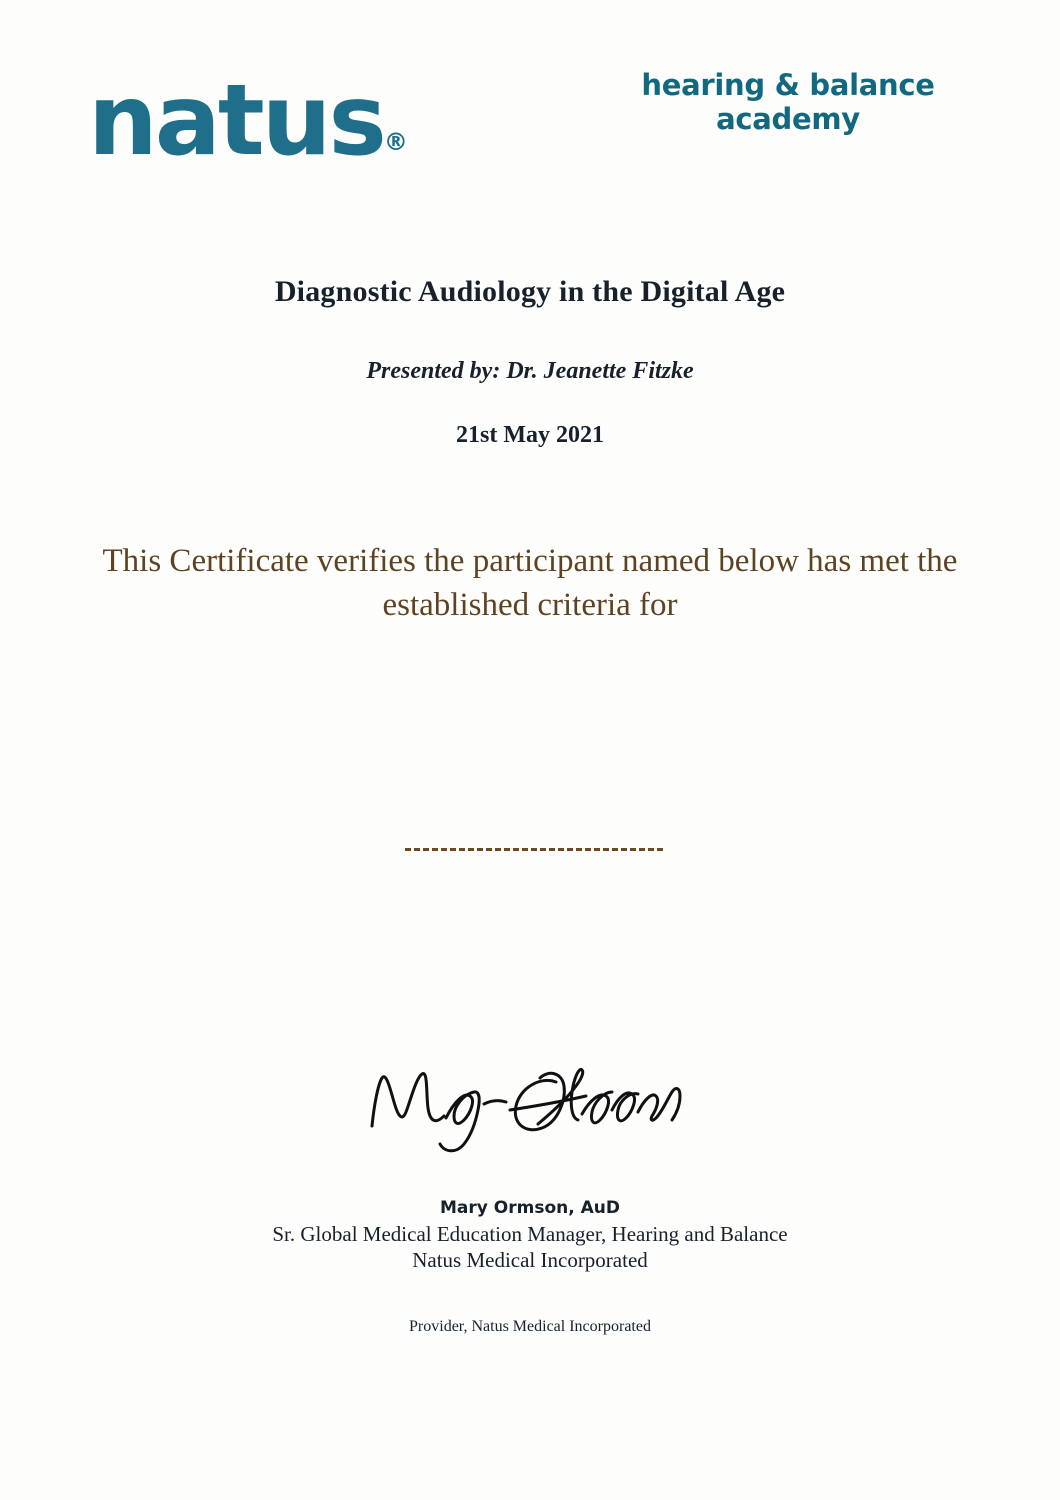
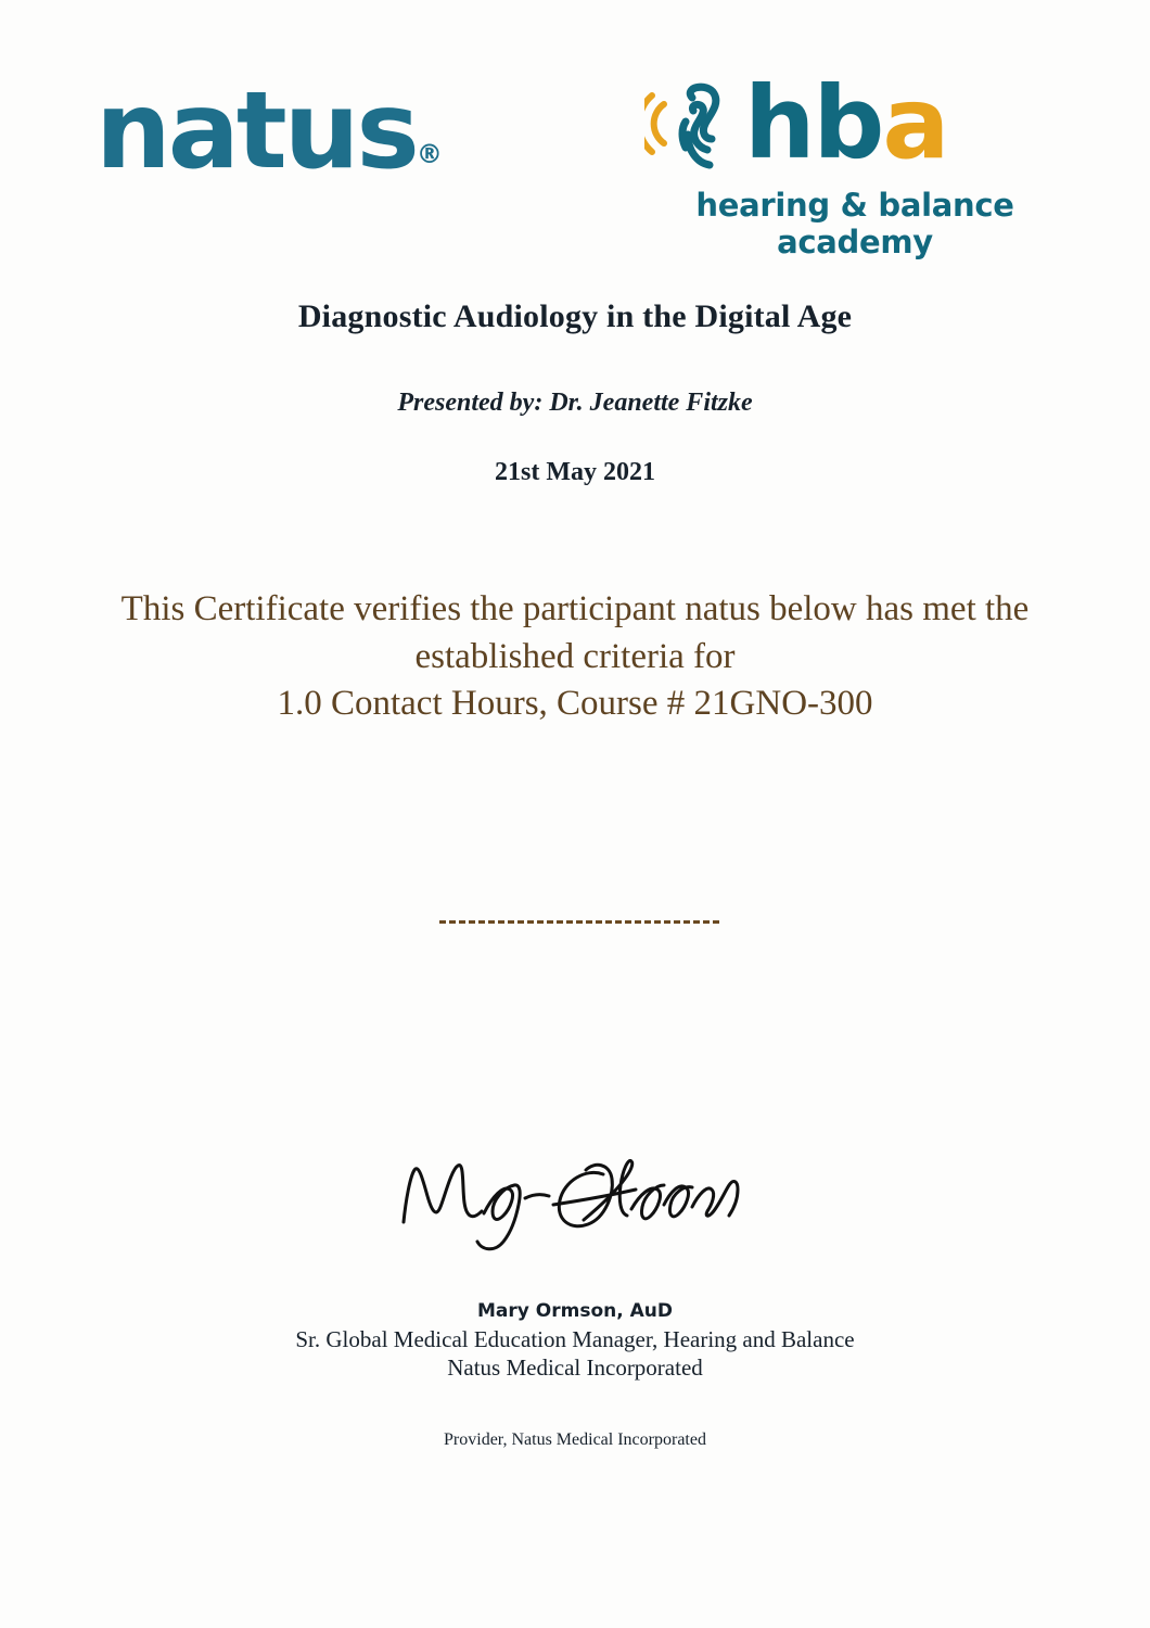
  natus®
+ hba
  hearing & balance academy
  Diagnostic Audiology in the Digital Age
  Presented by: Dr. Jeanette Fitzke
  21st May 2021
- This Certificate verifies the participant named below has met the
+ This Certificate verifies the participant natus below has met the
  established criteria for
+ 1.0 Contact Hours, Course # 21GNO-300
  Mary Ormson, AuD
  Sr. Global Medical Education Manager, Hearing and Balance
  Natus Medical Incorporated
  Provider, Natus Medical Incorporated
